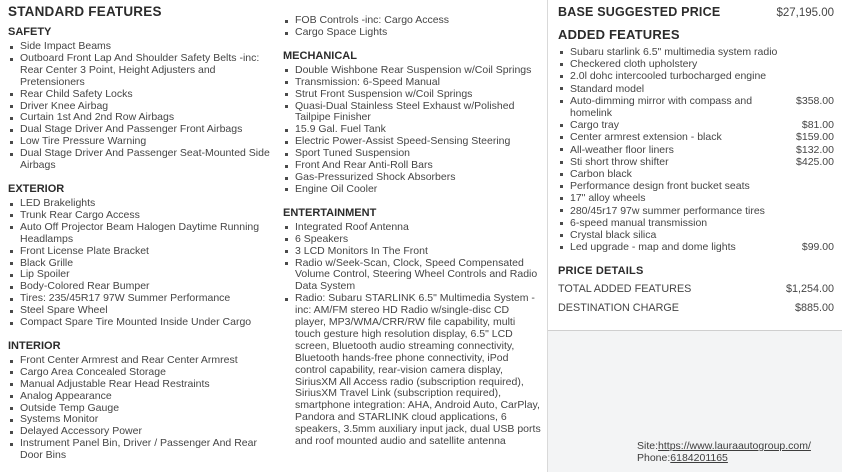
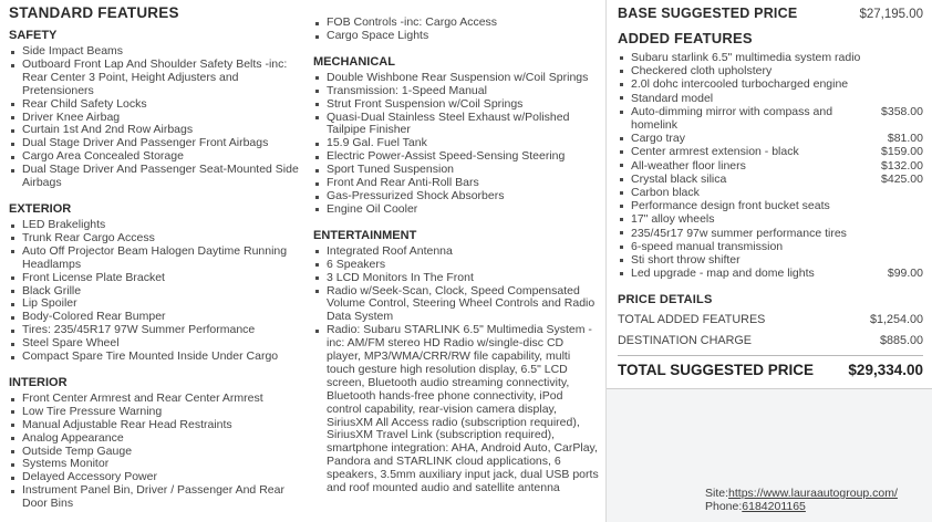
  STANDARD FEATURES
  SAFETY
  Side Impact Beams
  Outboard Front Lap And Shoulder Safety Belts -inc: Rear Center 3 Point, Height Adjusters and Pretensioners
  Rear Child Safety Locks
  Driver Knee Airbag
  Curtain 1st And 2nd Row Airbags
  Dual Stage Driver And Passenger Front Airbags
- Low Tire Pressure Warning
+ Cargo Area Concealed Storage
  Dual Stage Driver And Passenger Seat-Mounted Side Airbags
  EXTERIOR
  LED Brakelights
  Trunk Rear Cargo Access
  Auto Off Projector Beam Halogen Daytime Running Headlamps
  Front License Plate Bracket
  Black Grille
  Lip Spoiler
  Body-Colored Rear Bumper
  Tires: 235/45R17 97W Summer Performance
  Steel Spare Wheel
  Compact Spare Tire Mounted Inside Under Cargo
  INTERIOR
  Front Center Armrest and Rear Center Armrest
- Cargo Area Concealed Storage
+ Low Tire Pressure Warning
  Manual Adjustable Rear Head Restraints
  Analog Appearance
  Outside Temp Gauge
  Systems Monitor
  Delayed Accessory Power
  Instrument Panel Bin, Driver / Passenger And Rear Door Bins
  FOB Controls -inc: Cargo Access
  Cargo Space Lights
  MECHANICAL
  Double Wishbone Rear Suspension w/Coil Springs
- Transmission: 6-Speed Manual
+ Transmission: 1-Speed Manual
  Strut Front Suspension w/Coil Springs
  Quasi-Dual Stainless Steel Exhaust w/Polished Tailpipe Finisher
  15.9 Gal. Fuel Tank
  Electric Power-Assist Speed-Sensing Steering
  Sport Tuned Suspension
  Front And Rear Anti-Roll Bars
  Gas-Pressurized Shock Absorbers
  Engine Oil Cooler
  ENTERTAINMENT
  Integrated Roof Antenna
  6 Speakers
  3 LCD Monitors In The Front
  Radio w/Seek-Scan, Clock, Speed Compensated Volume Control, Steering Wheel Controls and Radio Data System
  Radio: Subaru STARLINK 6.5" Multimedia System -inc: AM/FM stereo HD Radio w/single-disc CD player, MP3/WMA/CRR/RW file capability, multi touch gesture high resolution display, 6.5" LCD screen, Bluetooth audio streaming connectivity, Bluetooth hands-free phone connectivity, iPod control capability, rear-vision camera display, SiriusXM All Access radio (subscription required), SiriusXM Travel Link (subscription required), smartphone integration: AHA, Android Auto, CarPlay, Pandora and STARLINK cloud applications, 6 speakers, 3.5mm auxiliary input jack, dual USB ports and roof mounted audio and satellite antenna
  BASE SUGGESTED PRICE
  $27,195.00
  ADDED FEATURES
  Subaru starlink 6.5" multimedia system radio
  Checkered cloth upholstery
  2.0l dohc intercooled turbocharged engine
  Standard model
  Auto-dimming mirror with compass and homelink
  $358.00
  Cargo tray
  $81.00
  Center armrest extension - black
  $159.00
  All-weather floor liners
  $132.00
- Sti short throw shifter
+ Crystal black silica
  $425.00
  Carbon black
  Performance design front bucket seats
  17" alloy wheels
- 280/45r17 97w summer performance tires
+ 235/45r17 97w summer performance tires
  6-speed manual transmission
- Crystal black silica
+ Sti short throw shifter
  Led upgrade - map and dome lights
  $99.00
  PRICE DETAILS
  TOTAL ADDED FEATURES
  $1,254.00
  DESTINATION CHARGE
  $885.00
+ TOTAL SUGGESTED PRICE
+ $29,334.00
  Site:https://www.lauraautogroup.com/
  Phone:6184201165
